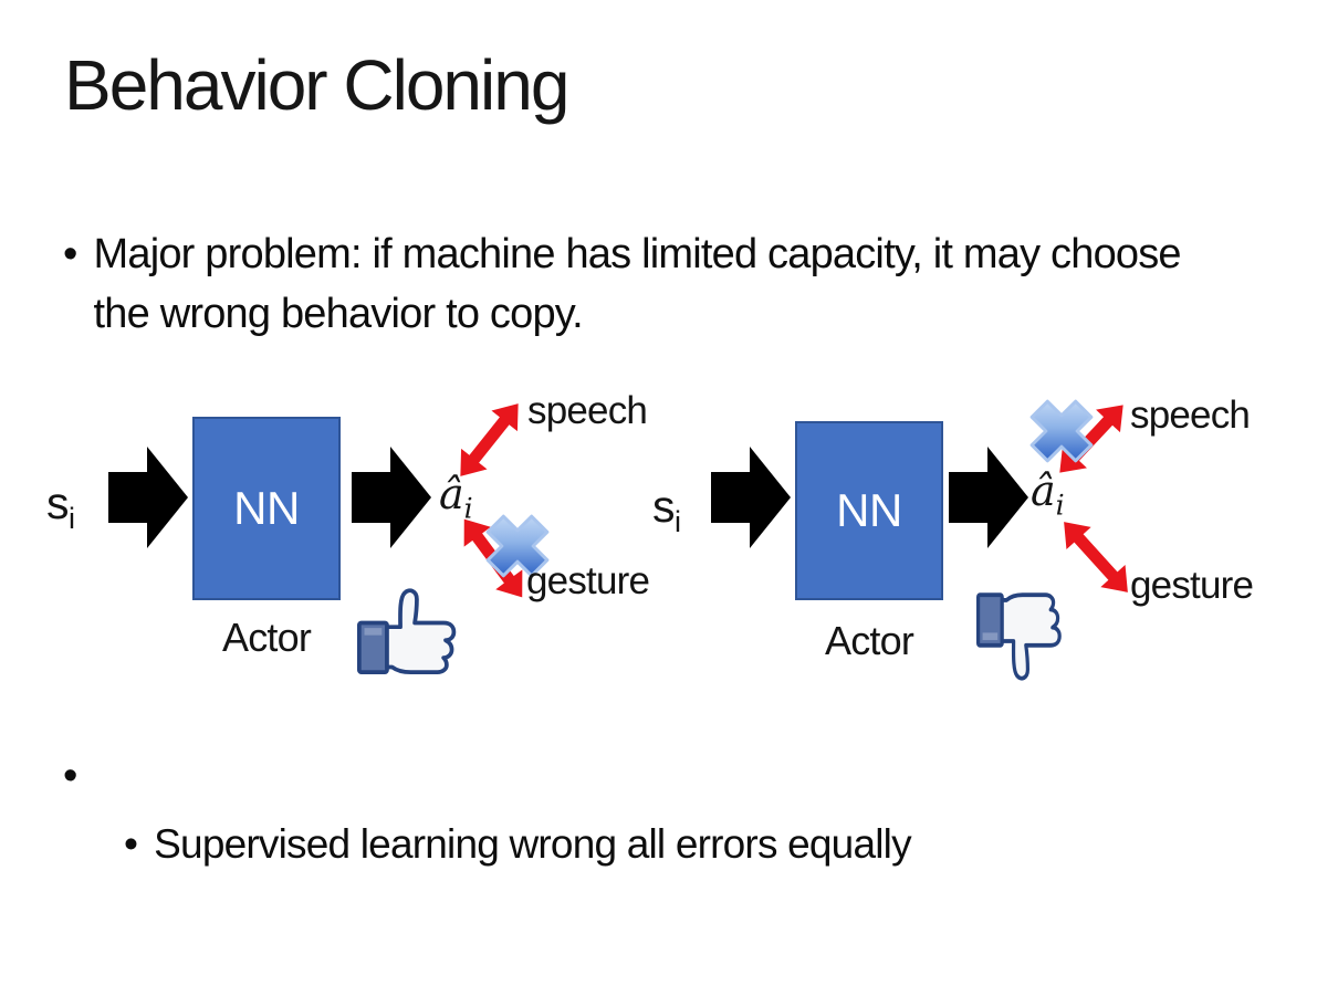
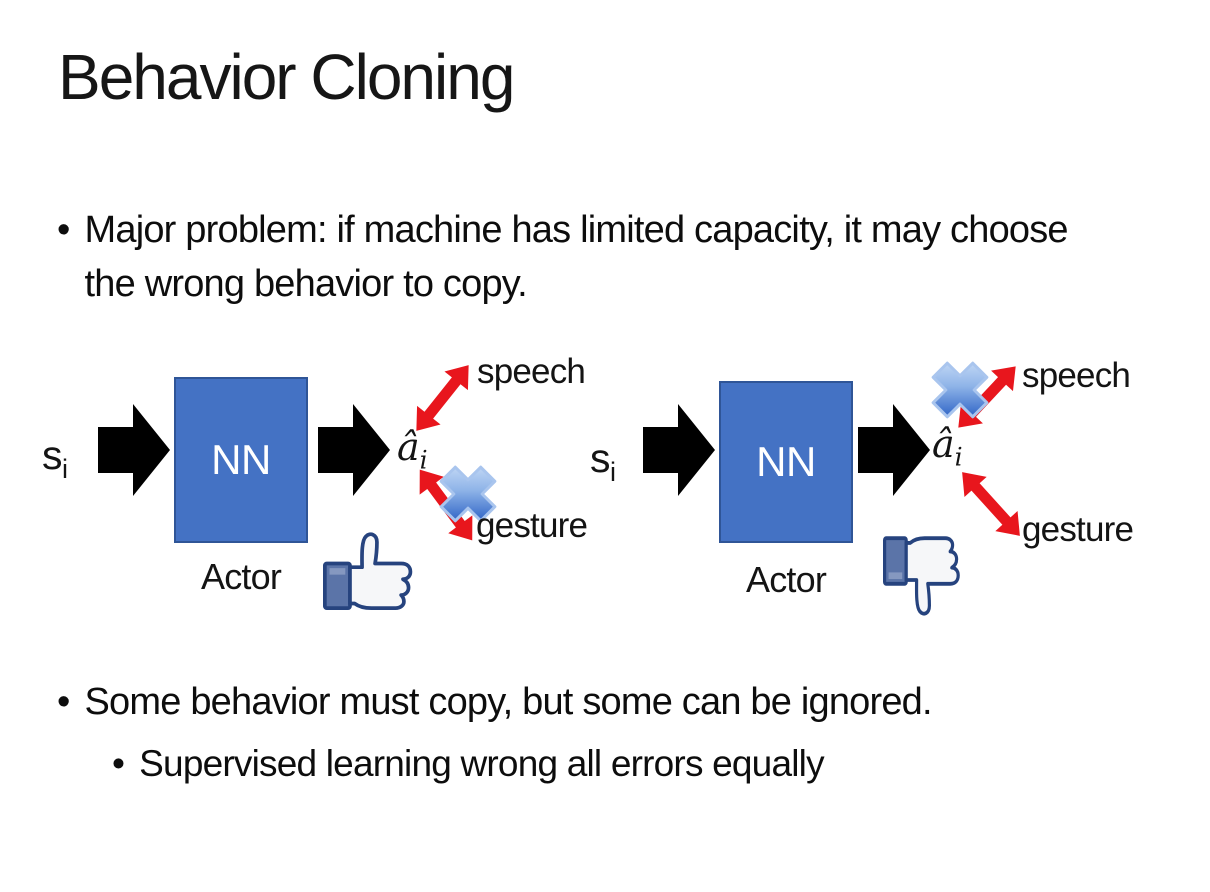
  Behavior Cloning
  •
  Major problem: if machine has limited capacity, it may choose the wrong behavior to copy.
  si
  NN
  Actor
  âi
  speech
  gesture
  si
  NN
  Actor
  âi
  speech
  gesture
  •
+ Some behavior must copy, but some can be ignored.
  •
  Supervised learning wrong all errors equally
